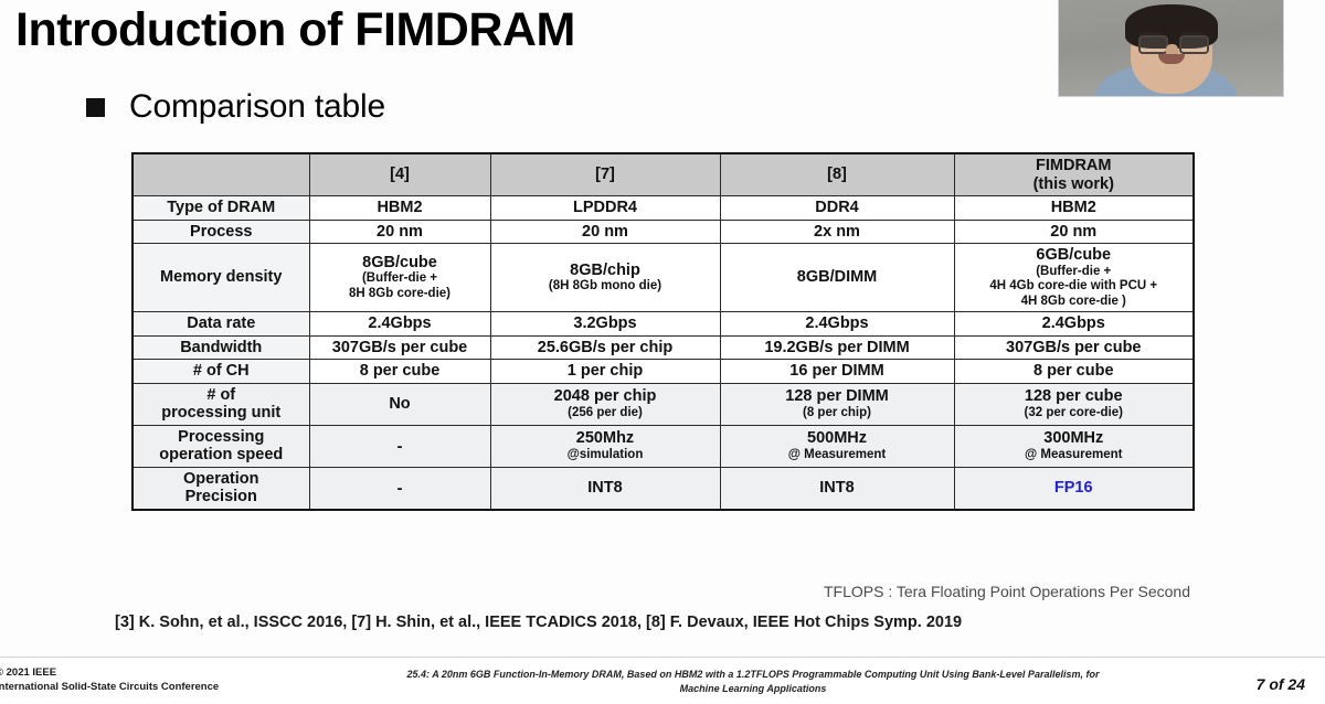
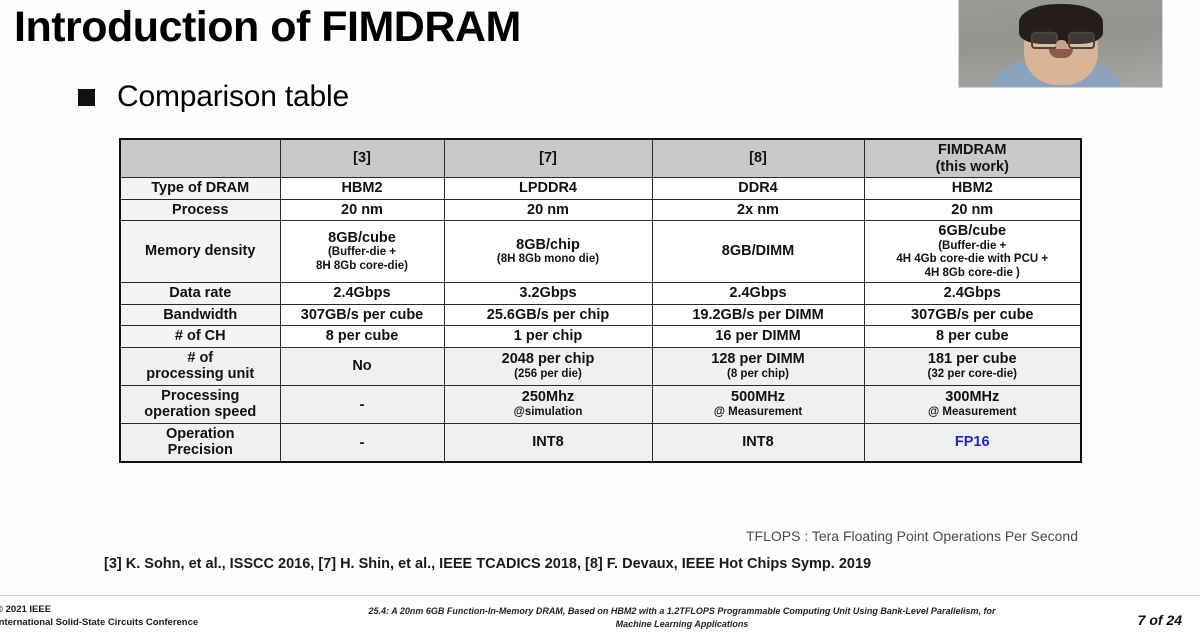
  Introduction of FIMDRAM
  Comparison table
- 	[4]	[7]	[8]	FIMDRAM (this work)
+ 	[3]	[7]	[8]	FIMDRAM (this work)
  Type of DRAM	HBM2	LPDDR4	DDR4	HBM2
  Process	20 nm	20 nm	2x nm	20 nm
  Memory density	8GB/cube(Buffer-die +8H 8Gb core-die)	8GB/chip(8H 8Gb mono die)	8GB/DIMM	6GB/cube(Buffer-die +4H 4Gb core-die with PCU +4H 8Gb core-die )
  Data rate	2.4Gbps	3.2Gbps	2.4Gbps	2.4Gbps
  Bandwidth	307GB/s per cube	25.6GB/s per chip	19.2GB/s per DIMM	307GB/s per cube
  # of CH	8 per cube	1 per chip	16 per DIMM	8 per cube
- # ofprocessing unit	No	2048 per chip(256 per die)	128 per DIMM(8 per chip)	128 per cube(32 per core-die)
+ # ofprocessing unit	No	2048 per chip(256 per die)	128 per DIMM(8 per chip)	181 per cube(32 per core-die)
  Processingoperation speed	-	250Mhz@simulation	500MHz@ Measurement	300MHz@ Measurement
  OperationPrecision	-	INT8	INT8	FP16
  TFLOPS : Tera Floating Point Operations Per Second
  [3] K. Sohn, et al., ISSCC 2016, [7] H. Shin, et al., IEEE TCADICS 2018, [8] F. Devaux, IEEE Hot Chips Symp. 2019
  2021 IEEE
  nternational Solid-State Circuits Conference
  25.4: A 20nm 6GB Function-In-Memory DRAM, Based on HBM2 with a 1.2TFLOPS Programmable Computing Unit Using Bank-Level Parallelism, for
  Machine Learning Applications
  7 of 24
